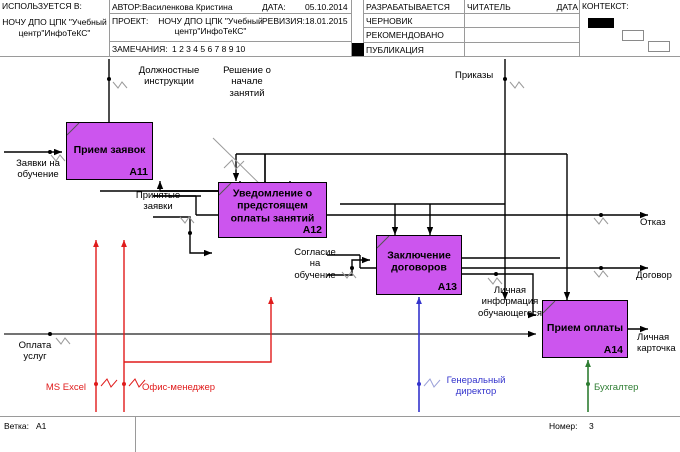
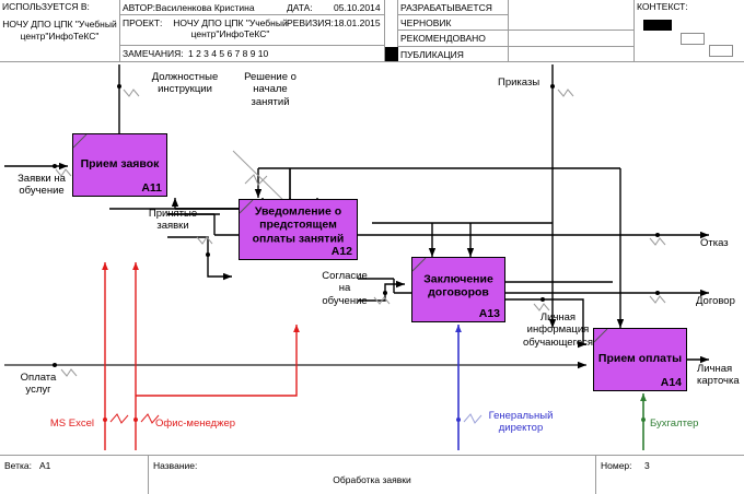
  ИСПОЛЬЗУЕТСЯ В:
  НОЧУ ДПО ЦПК "Учебный центр"ИнфоТеКС"
  АВТОР:
  Василенкова Кристина
  ДАТА:
  05.10.2014
  ПРОЕКТ:
  НОЧУ ДПО ЦПК "Учебный центр"ИнфоТеКС"
  РЕВИЗИЯ:
  18.01.2015
  ЗАМЕЧАНИЯ:
  1 2 3 4 5 6 7 8 9 10
  РАЗРАБАТЫВАЕТСЯ
  ЧЕРНОВИК
  РЕКОМЕНДОВАНО
  ПУБЛИКАЦИЯ
- ЧИТАТЕЛЬ
- ДАТА
  КОНТЕКСТ:
  Прием заявок
  A11
  Уведомление о предстоящем оплаты занятий
  A12
  Заключение договоров
  A13
  Прием оплаты
  A14
  Заявки на
  обучение
  Оплата
  услуг
  Должностные
  инструкции
  Решение о
  начале
  занятий
  Приказы
  Принятые
  заявки
  Согласие
  на
  обучение
  Личная
  информация
  обучающегося
  Отказ
  Договор
  Личная
  карточка
  MS Excel
  Офис-менеджер
  Генеральный
  директор
  Бухгалтер
  Ветка:
  A1
+ Название:
+ Обработка заявки
  Номер:
  3
